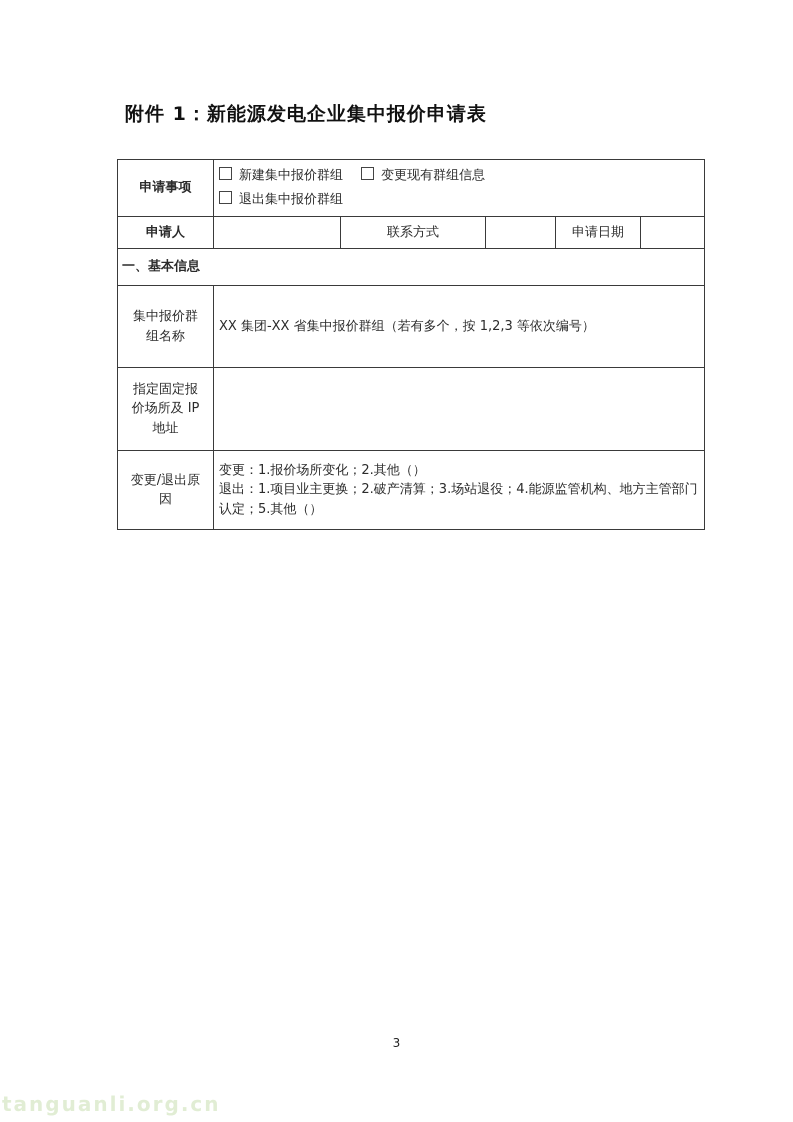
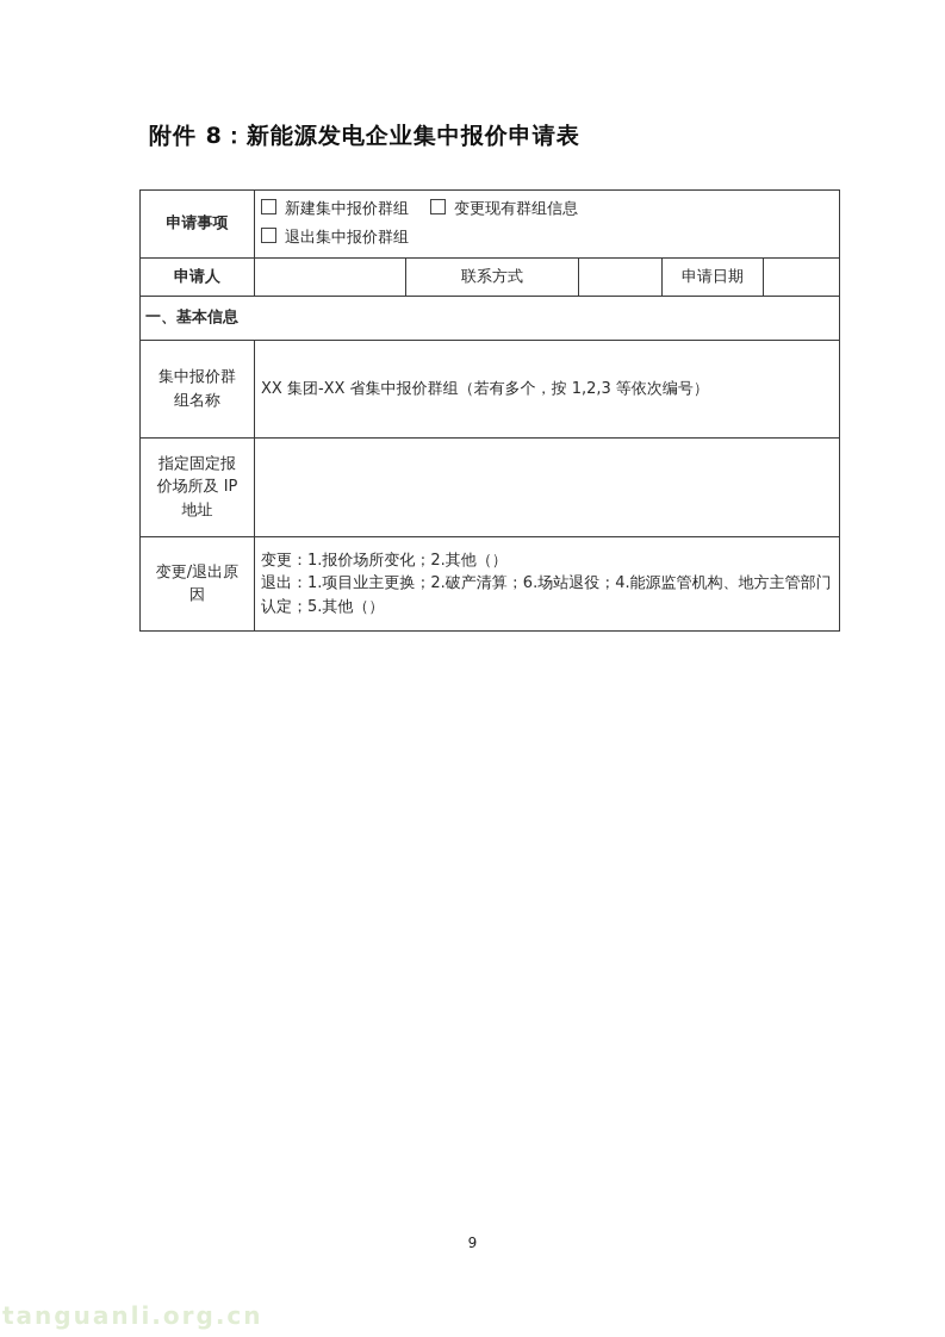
- 附件 1：新能源发电企业集中报价申请表
+ 附件 8：新能源发电企业集中报价申请表
  申请事项	新建集中报价群组 变更现有群组信息 退出集中报价群组
  申请人		联系方式		申请日期
  一、基本信息
  集中报价群组名称	XX 集团-XX 省集中报价群组（若有多个，按 1,2,3 等依次编号）
  指定固定报价场所及 IP 地址
- 变更/退出原因	变更：1.报价场所变化；2.其他（） 退出：1.项目业主更换；2.破产清算；3.场站退役；4.能源监管机构、地方主管部门认定；5.其他（）
+ 变更/退出原因	变更：1.报价场所变化；2.其他（） 退出：1.项目业主更换；2.破产清算；6.场站退役；4.能源监管机构、地方主管部门认定；5.其他（）
- 3
+ 9
  tanguanli.org.cn
